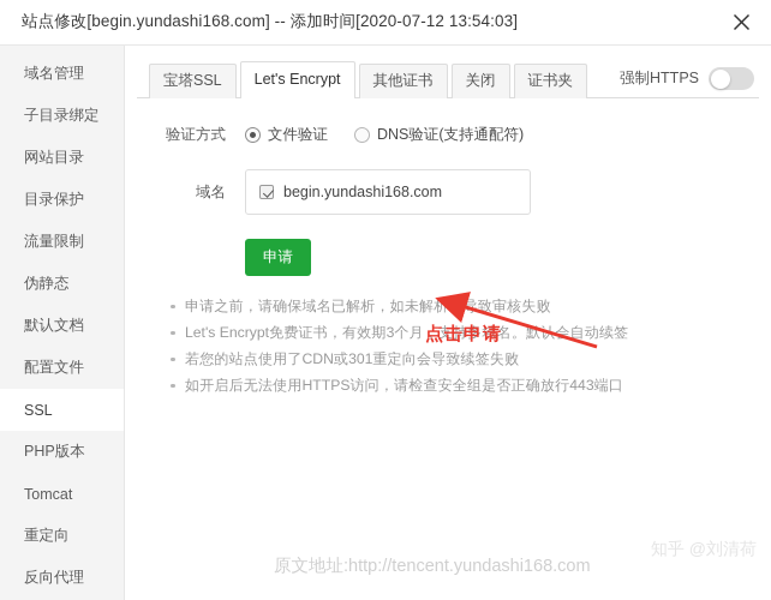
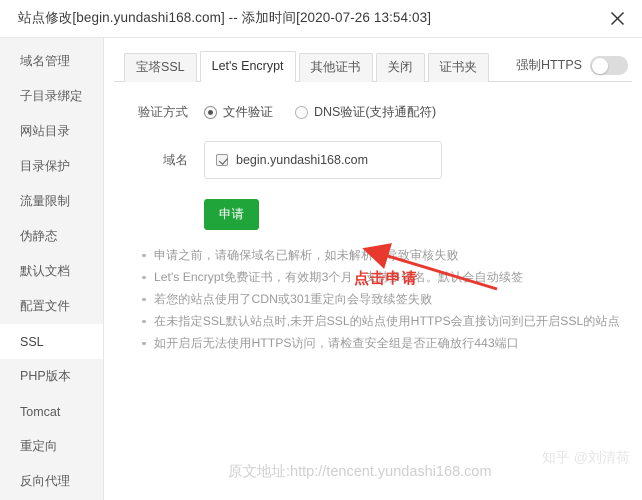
- 站点修改[begin.yundashi168.com] -- 添加时间[2020-07-12 13:54:03]
+ 站点修改[begin.yundashi168.com] -- 添加时间[2020-07-26 13:54:03]
  域名管理
  子目录绑定
  网站目录
  目录保护
  流量限制
  伪静态
  默认文档
  配置文件
  SSL
  PHP版本
  Tomcat
  重定向
  反向代理
  宝塔SSL
  Let's Encrypt
  其他证书
  关闭
  证书夹
  强制HTTPS
  验证方式
  文件验证
  DNS验证(支持通配符)
  域名
  begin.yundashi168.com
  申请
  申请之前，请确保域名已解析，如未解析导致审核失败
  Let's Encrypt免费证书，有效期3个月，支持多域名。默会自动续签
  若您的站点使用了CDN或301重定向会导致续签失败
+ 在未指定SSL默认站点时,未开启SSL的站点使用HTTPS会直接访问到已开启SSL的站点
  如开启后无法使用HTTPS访问，请检查安全组是否正确放行443端口
  点击申请
  原文地址:http://tencent.yundashi168.com
  知乎 @刘清荷
